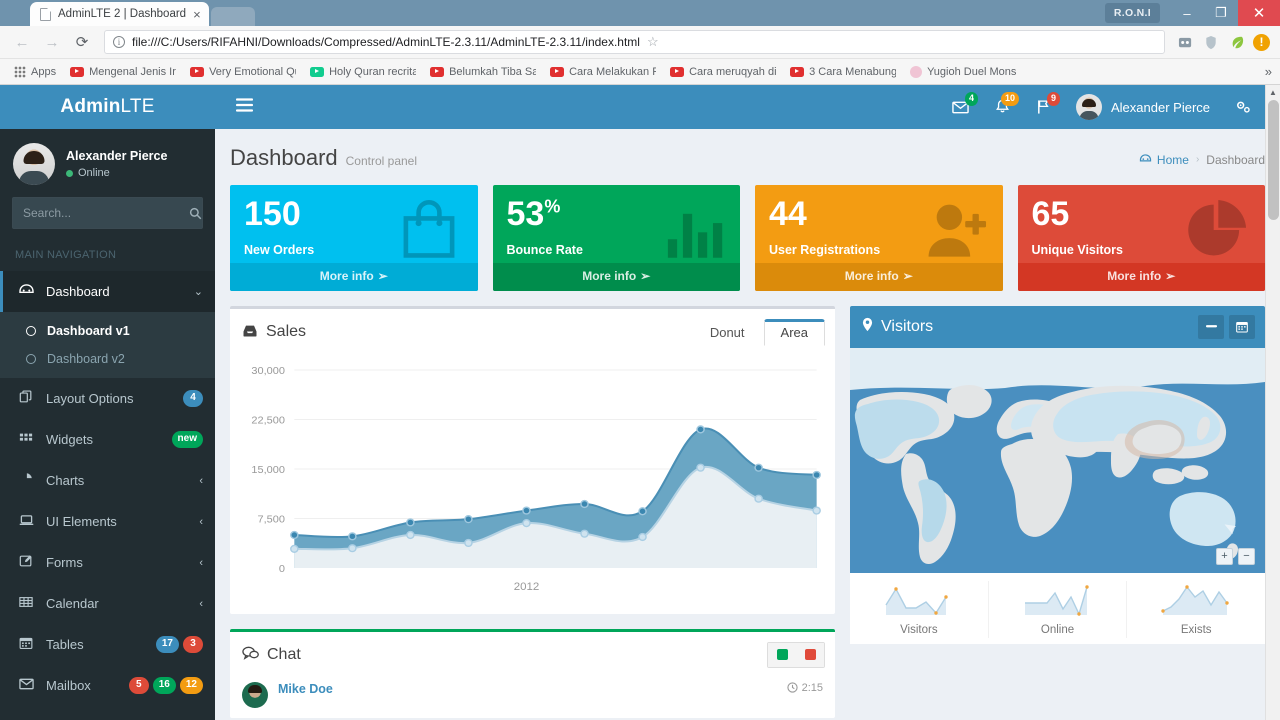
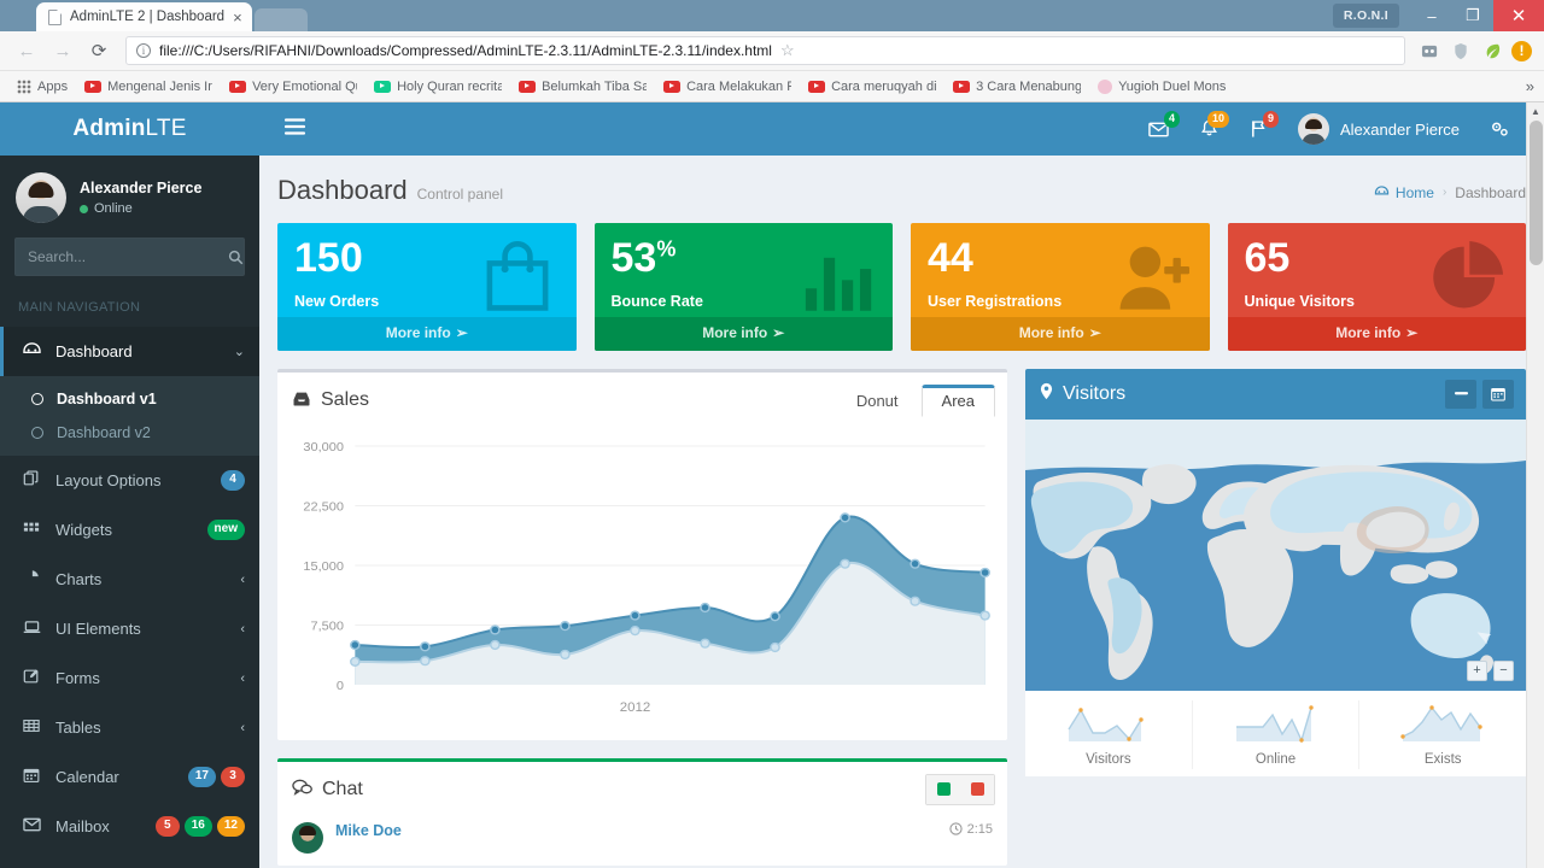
  AdminLTE 2 | Dashboard
  ×
  R.O.N.I
  –
  ❐
  ✕
  ←
  →
  ⟳
  i
  file:///C:/Users/RIFAHNI/Downloads/Compressed/AdminLTE-2.3.11/AdminLTE-2.3.11/index.html
  ☆
  !
  Apps
  Mengenal Jenis Ir
  Very Emotional Q
  Holy Quran recrita
  Belumkah Tiba Sa
  Cara Melakukan
  Cara meruqyah di
  3 Cara Menabung
  Yugioh Duel Mons
  »
  Admin
  LTE
  Alexander Pierce
  Online
  Search...
  MAIN NAVIGATION
  Dashboard
  ⌄
  Dashboard v1
  Dashboard v2
  Layout Options
  4
  Widgets
  new
  Charts
  ‹
  UI Elements
  ‹
  Forms
  ‹
- Calendar
+ Tables
  ‹
- Tables
+ Calendar
  17
  3
  Mailbox
  5
  16
  12
  4
  10
  9
  Alexander Pierce
  Dashboard
  Control panel
  Home
  ›
  Dashboard
  150
  New Orders
  More info ➢
  53%
  Bounce Rate
  More info ➢
  44
  User Registrations
  More info ➢
  65
  Unique Visitors
  More info ➢
  Sales
  Donut
  Area
  0
  7,500
  15,000
  22,500
  30,000
  2012
  Chat
  Mike Doe
  2:15
  Visitors
  +
  −
  Visitors
  Online
  Exists
  ▲
